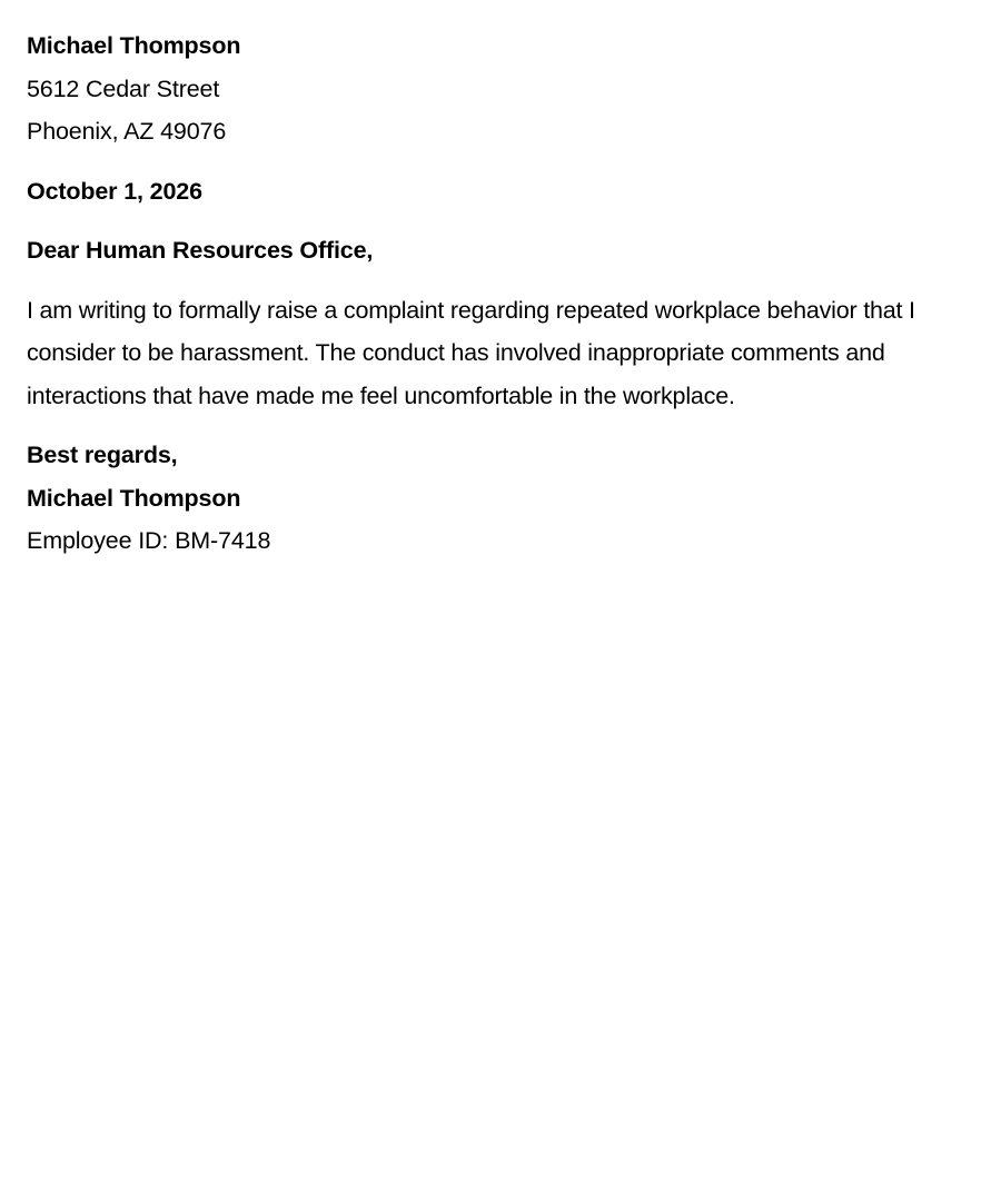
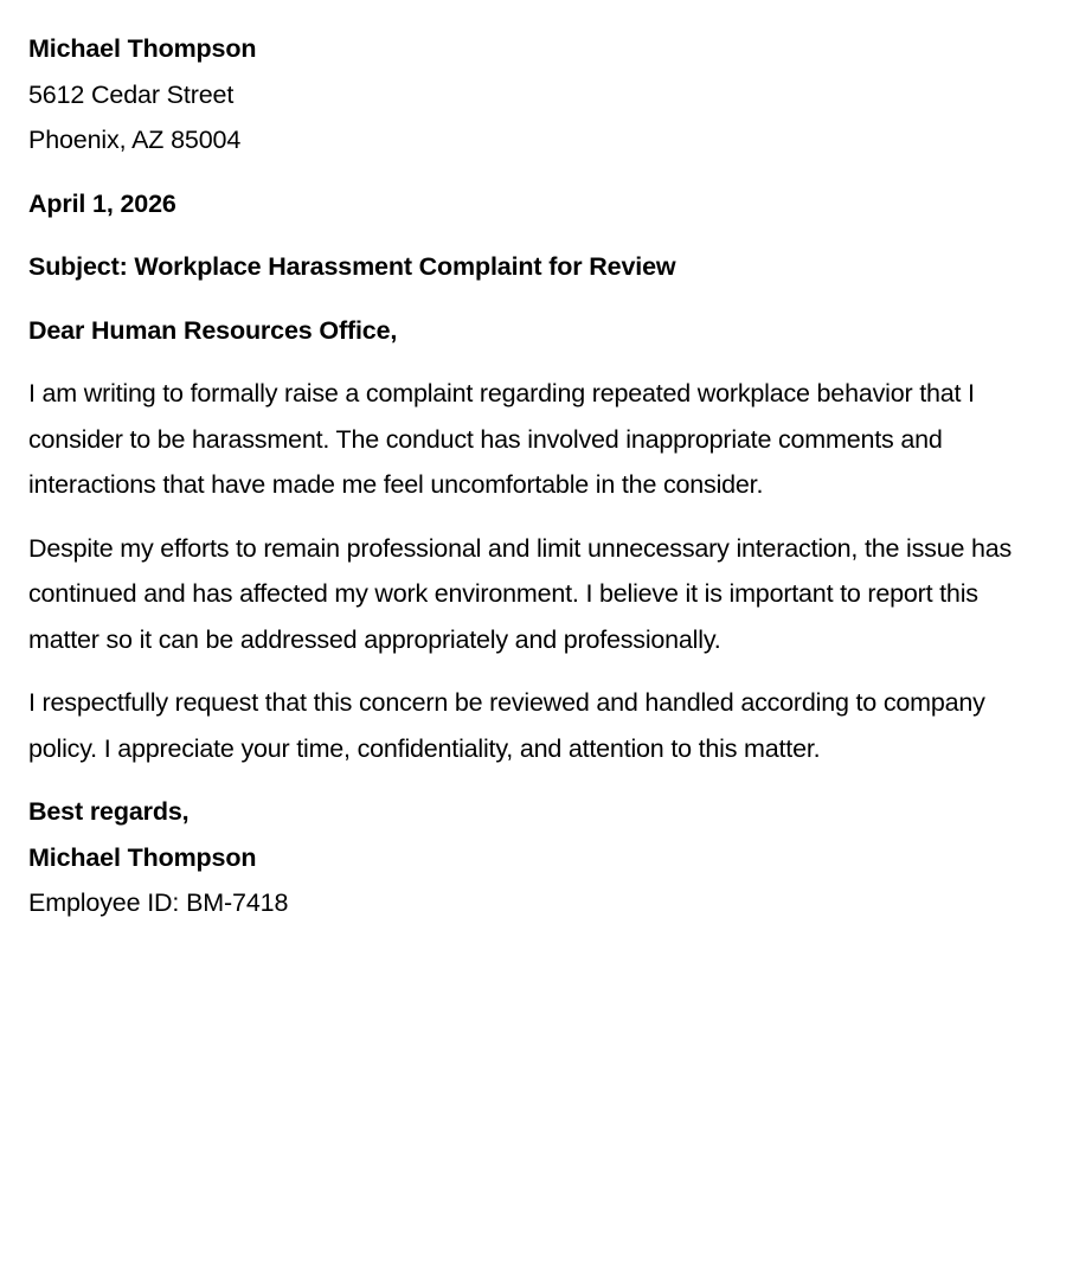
  Michael Thompson
  5612 Cedar Street
- Phoenix, AZ 49076
+ Phoenix, AZ 85004
- October 1, 2026
+ April 1, 2026
+ Subject: Workplace Harassment Complaint for Review
  Dear Human Resources Office,
- I am writing to formally raise a complaint regarding repeated workplace behavior that I consider to be harassment. The conduct has involved inappropriate comments and interactions that have made me feel uncomfortable in the workplace.
+ I am writing to formally raise a complaint regarding repeated workplace behavior that I consider to be harassment. The conduct has involved inappropriate comments and interactions that have made me feel uncomfortable in the consider.
+ Despite my efforts to remain professional and limit unnecessary interaction, the issue has continued and has affected my work environment. I believe it is important to report this matter so it can be addressed appropriately and professionally.
+ I respectfully request that this concern be reviewed and handled according to company policy. I appreciate your time, confidentiality, and attention to this matter.
  Best regards,
  Michael Thompson
  Employee ID: BM-7418
